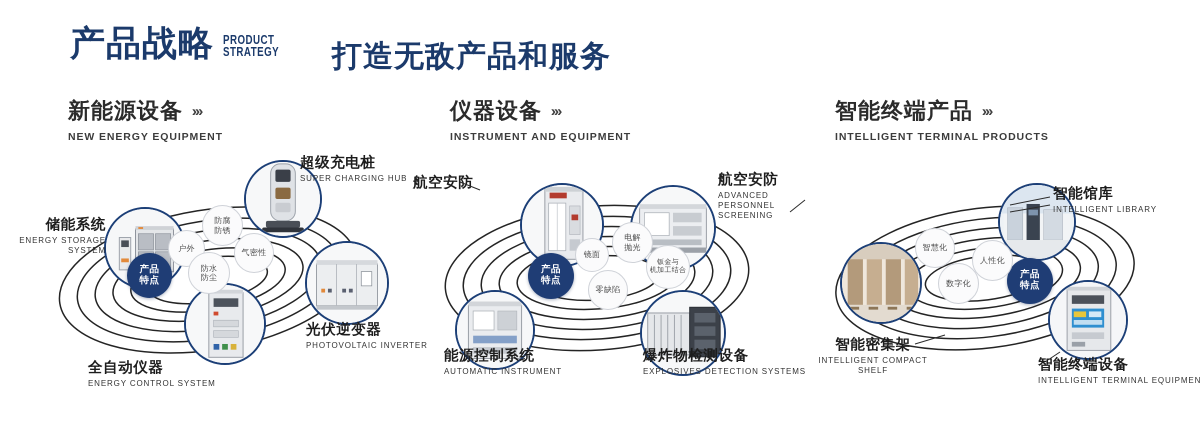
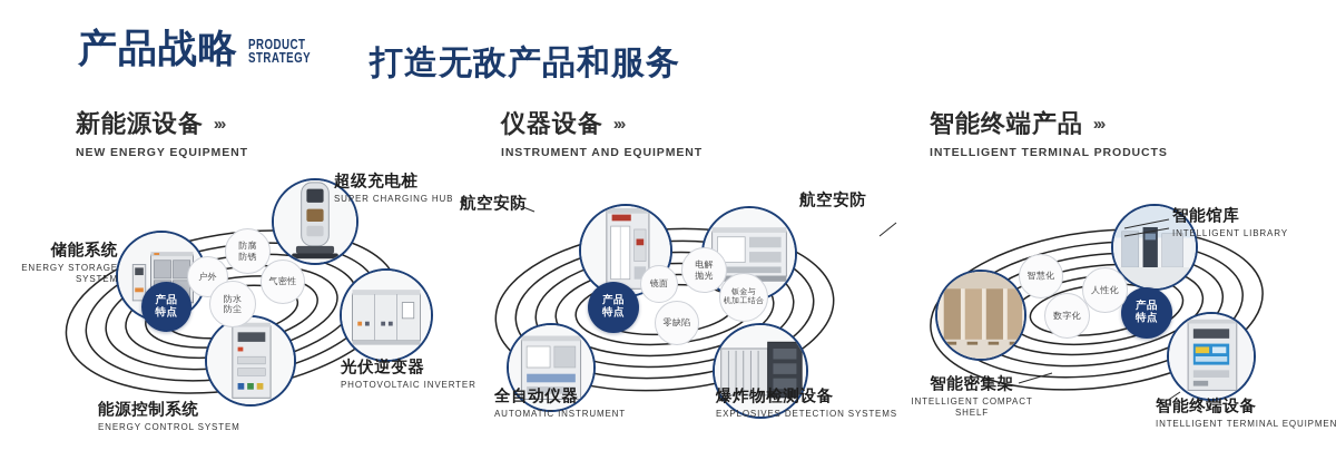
  产品战略
  PRODUCT
  STRATEGY
  打造无敌产品和服务
  新能源设备
  ›››
  NEW ENERGY EQUIPMENT
  仪器设备
  ›››
  INSTRUMENT AND EQUIPMENT
  智能终端产品
  ›››
  INTELLIGENT TERMINAL PRODUCTS
  产品
  特点
  户外
  防腐
  防锈
  防水
  防尘
  气密性
  储能系统
  ENERGY STORAGE SYSTEM
  超级充电桩
  SUPER CHARGING HUB
  光伏逆变器
  PHOTOVOLTAIC INVERTER
- 全自动仪器
+ 能源控制系统
  ENERGY CONTROL SYSTEM
  产品
  特点
  镜面
  电解
  抛光
  零缺陷
  航空安防
  航空安防
- ADVANCED PERSONNEL SCREENING
- 能源控制系统
+ 全自动仪器
  AUTOMATIC INSTRUMENT
  爆炸物检测设备
  EXPLOSIVES DETECTION SYSTEMS
  产品
  特点
  智慧化
  人性化
  数字化
  智能馆库
  INTELLIGENT LIBRARY
  智能密集架
  INTELLIGENT COMPACT SHELF
  智能终端设备
  INTELLIGENT TERMINAL EQUIPMEN
